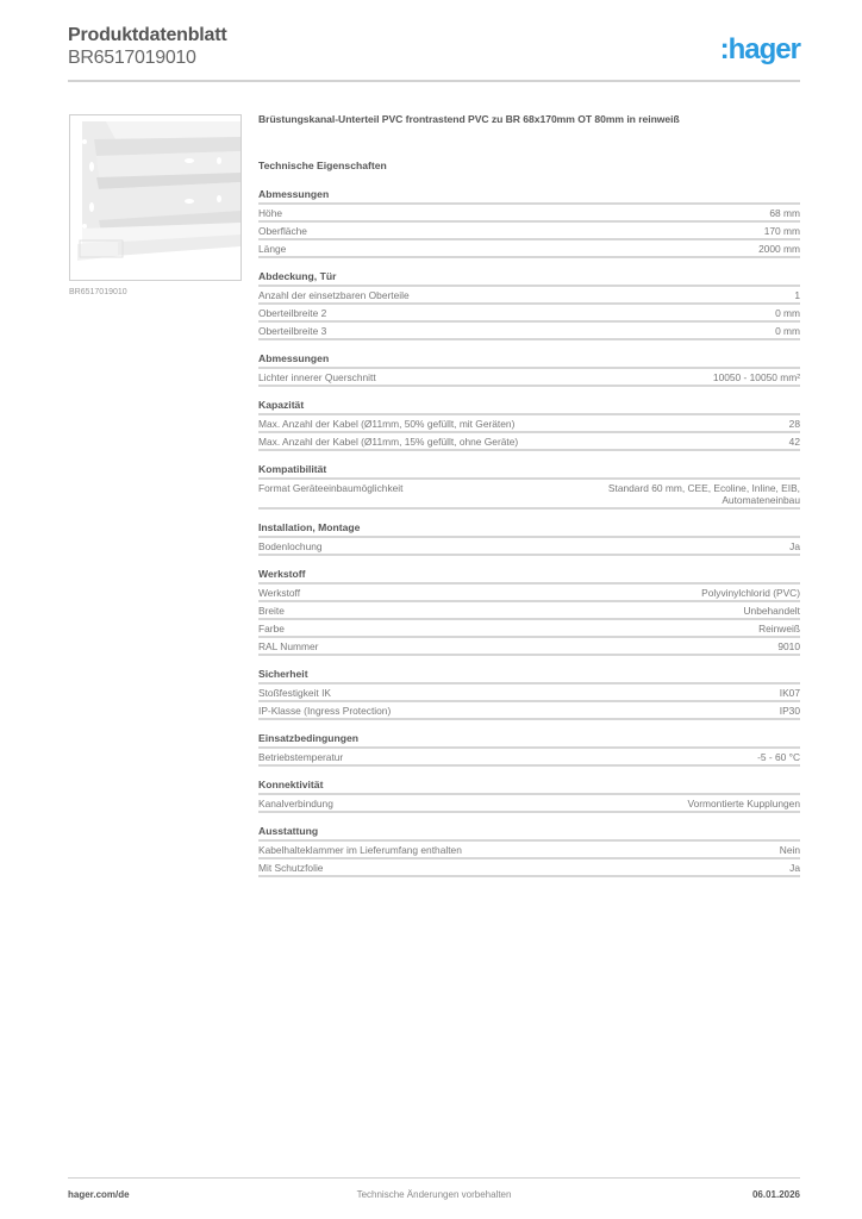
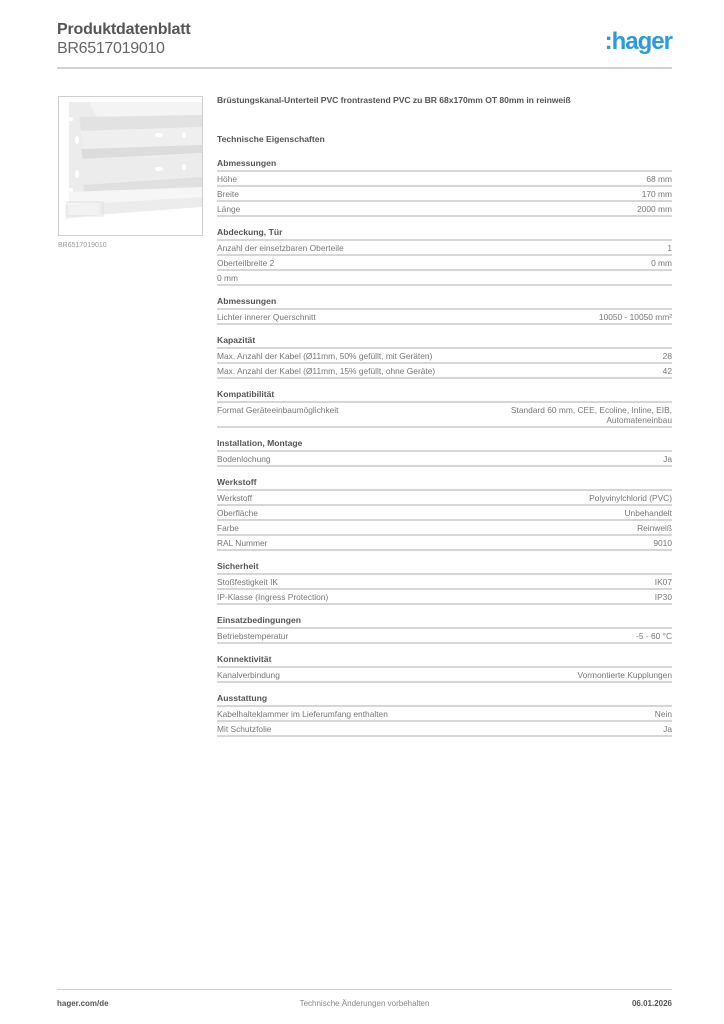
  Produktdatenblatt
  BR6517019010
  :hager
  Brüstungskanal-Unterteil PVC frontrastend PVC zu BR 68x170mm OT 80mm in reinweiß
  Technische Eigenschaften
  Abmessungen
  Höhe
  68 mm
- Oberfläche
+ Breite
  170 mm
  Länge
  2000 mm
  Abdeckung, Tür
  Anzahl der einsetzbaren Oberteile
  1
  Oberteilbreite 2
  0 mm
- Oberteilbreite 3
  0 mm
  Abmessungen
  Lichter innerer Querschnitt
  10050 - 10050 mm²
  Kapazität
  Max. Anzahl der Kabel (Ø11mm, 50% gefüllt, mit Geräten)
  28
  Max. Anzahl der Kabel (Ø11mm, 15% gefüllt, ohne Geräte)
  42
  Kompatibilität
  Format Geräteeinbaumöglichkeit
  Standard 60 mm, CEE, Ecoline, Inline, EIB, Automateneinbau
  Installation, Montage
  Bodenlochung
  Ja
  Werkstoff
  Werkstoff
  Polyvinylchlorid (PVC)
- Breite
+ Oberfläche
  Unbehandelt
  Farbe
  Reinweiß
  RAL Nummer
  9010
  Sicherheit
  Stoßfestigkeit IK
  IK07
  IP-Klasse (Ingress Protection)
  IP30
  Einsatzbedingungen
  Betriebstemperatur
  -5 - 60 °C
  Konnektivität
  Kanalverbindung
  Vormontierte Kupplungen
  Ausstattung
  Kabelhalteklammer im Lieferumfang enthalten
  Nein
  Mit Schutzfolie
  Ja
  hager.com/de
  Technische Änderungen vorbehalten
  06.01.2026
